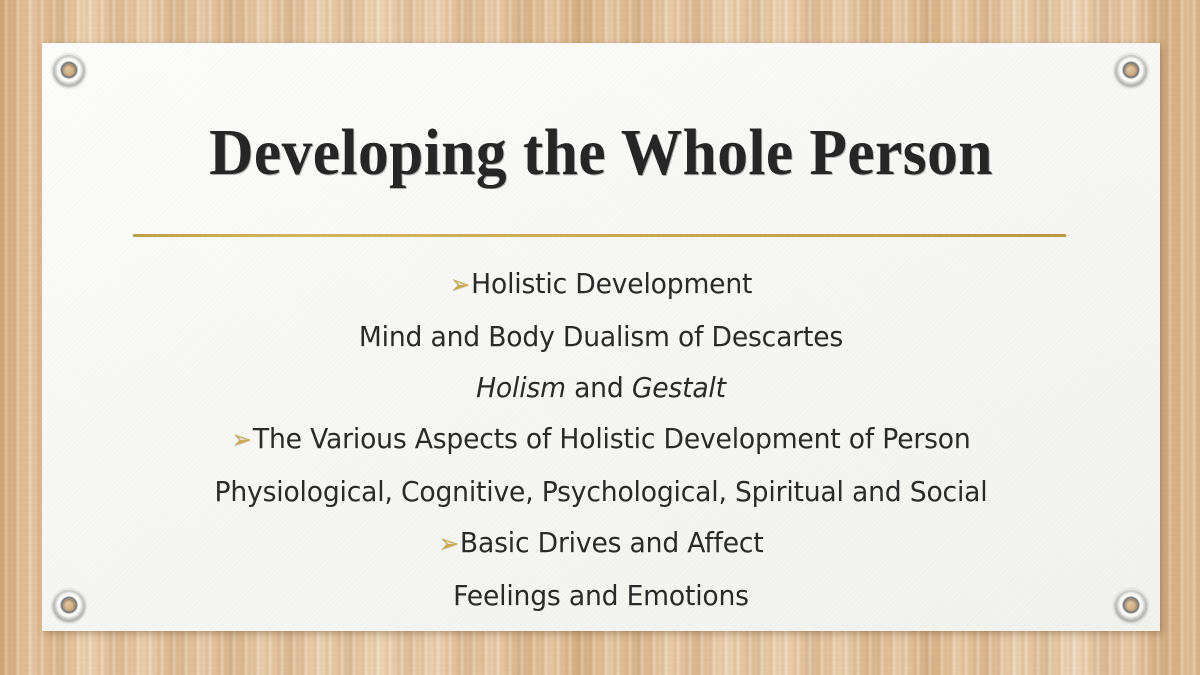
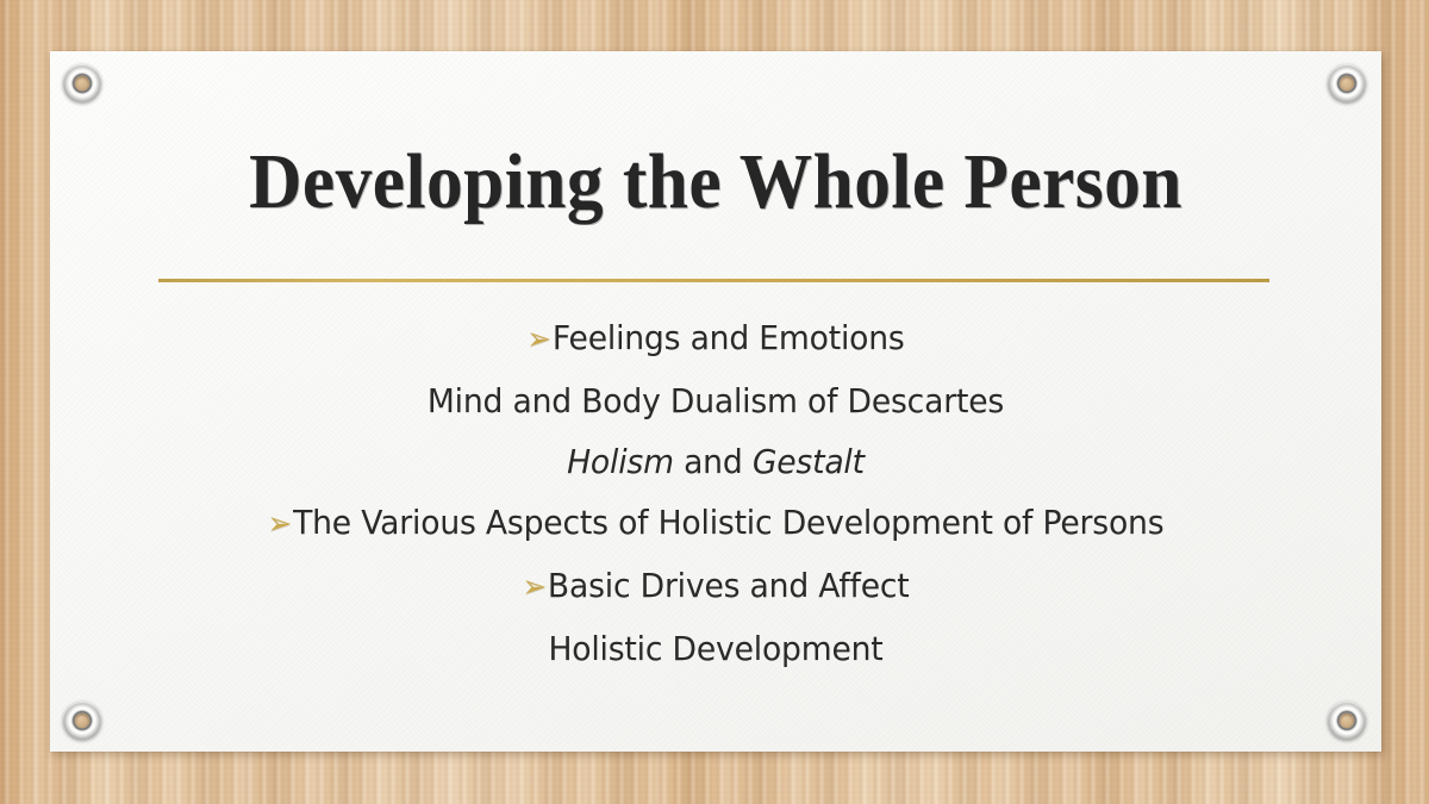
  Developing the Whole Person
- ➢Holistic Development
+ ➢Feelings and Emotions
  Mind and Body Dualism of Descartes
  Holism and Gestalt
- ➢The Various Aspects of Holistic Development of Person
+ ➢The Various Aspects of Holistic Development of Persons
- Physiological, Cognitive, Psychological, Spiritual and Social
  ➢Basic Drives and Affect
- Feelings and Emotions
+ Holistic Development
